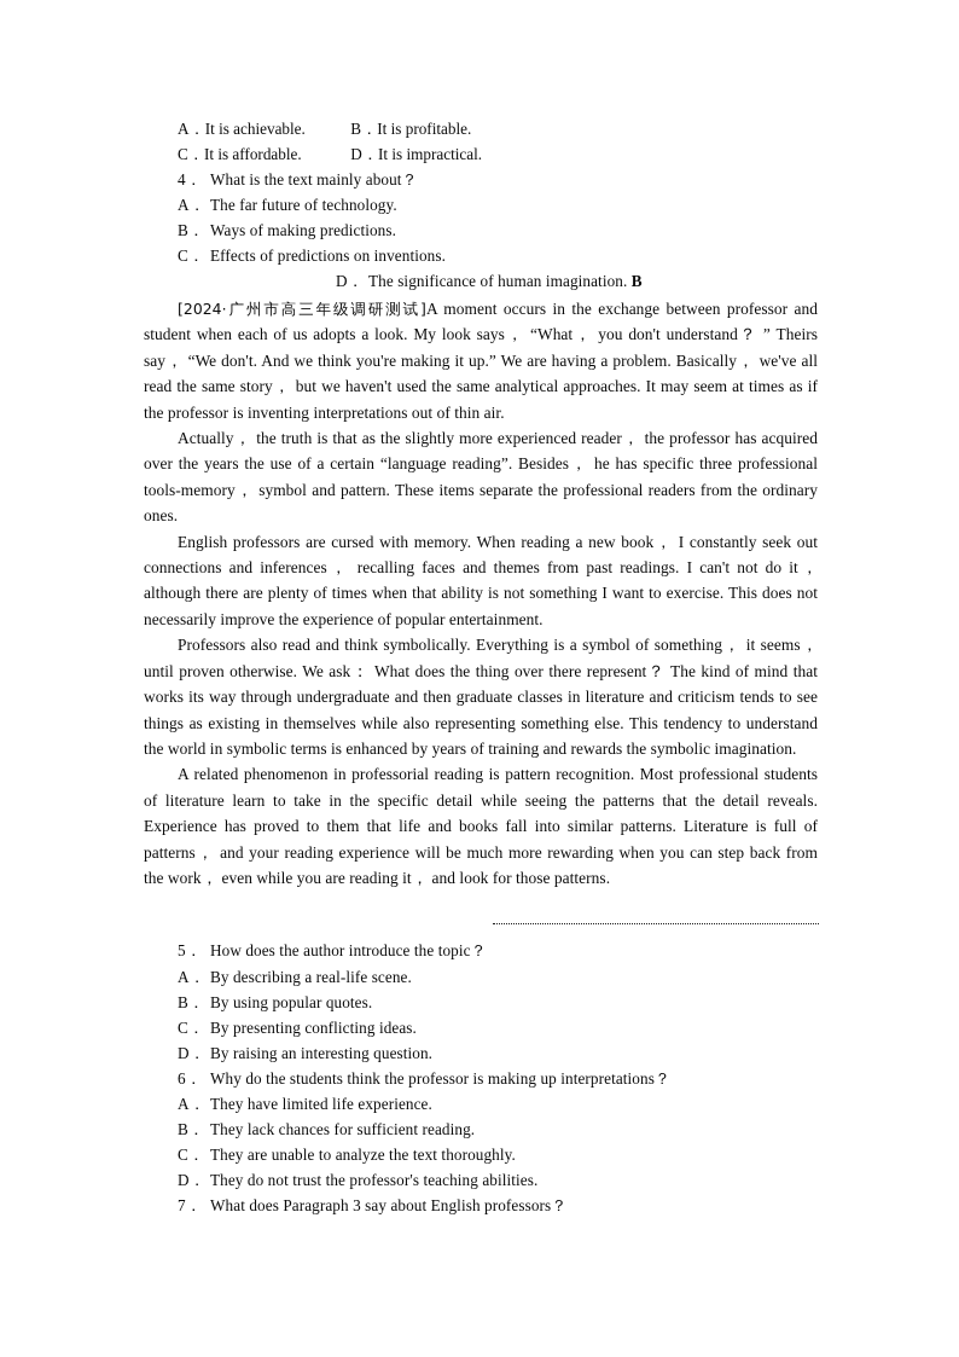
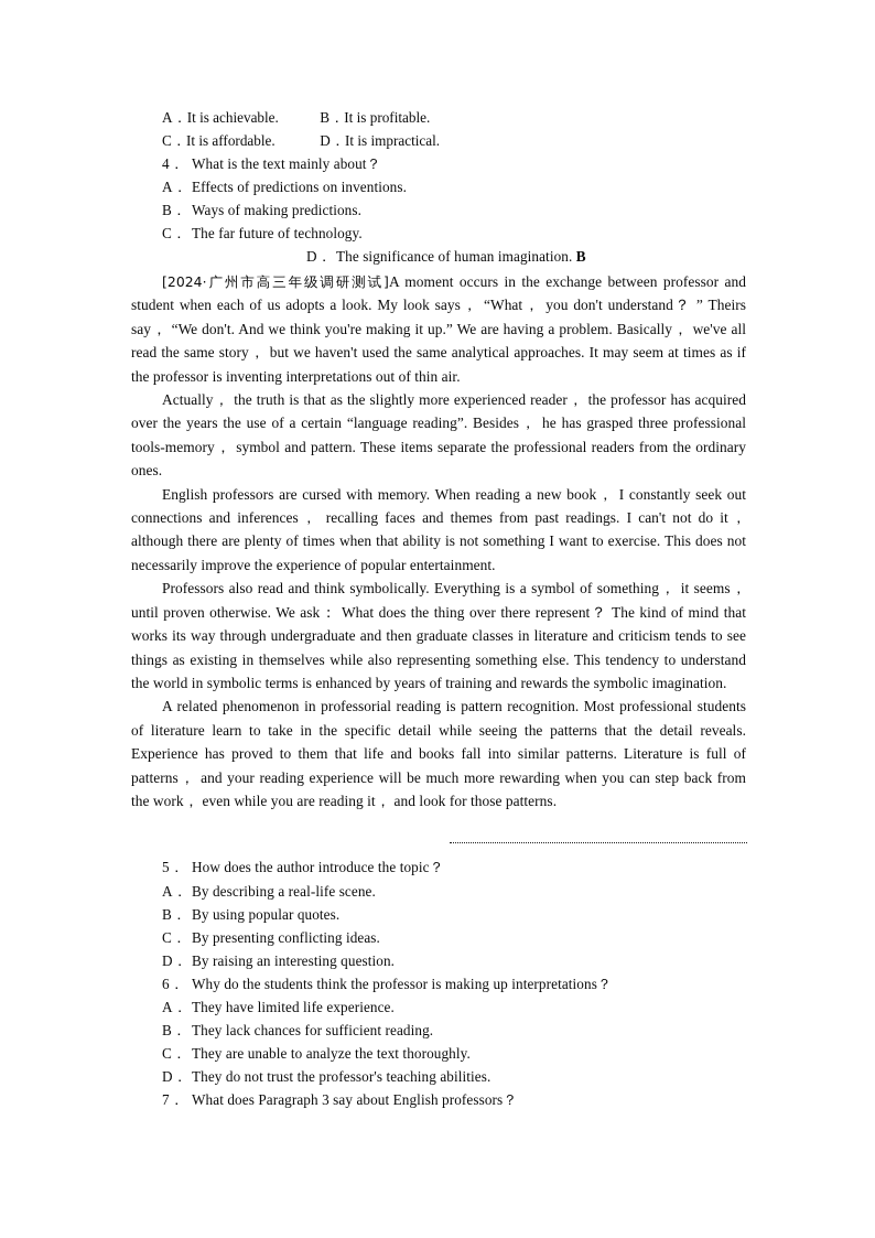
  A．It is achievable. B．It is profitable.
  C．It is affordable. D．It is impractical.
  4． What is the text mainly about？
- A． The far future of technology.
+ A． Effects of predictions on inventions.
  B． Ways of making predictions.
- C． Effects of predictions on inventions.
+ C． The far future of technology.
  D． The significance of human imagination. B
  [2024·广州市高三年级调研测试]A moment occurs in the exchange between professor and student when each of us adopts a look. My look says， “What， you don't understand？ ” Theirs say， “We don't. And we think you're making it up.” We are having a problem. Basically， we've all read the same story， but we haven't used the same analytical approaches. It may seem at times as if the professor is inventing interpretations out of thin air.
- Actually， the truth is that as the slightly more experienced reader， the professor has acquired over the years the use of a certain “language reading”. Besides， he has specific three professional tools-memory， symbol and pattern. These items separate the professional readers from the ordinary ones.
+ Actually， the truth is that as the slightly more experienced reader， the professor has acquired over the years the use of a certain “language reading”. Besides， he has grasped three professional tools-memory， symbol and pattern. These items separate the professional readers from the ordinary ones.
  English professors are cursed with memory. When reading a new book， I constantly seek out connections and inferences， recalling faces and themes from past readings. I can't not do it， although there are plenty of times when that ability is not something I want to exercise. This does not necessarily improve the experience of popular entertainment.
  Professors also read and think symbolically. Everything is a symbol of something， it seems， until proven otherwise. We ask： What does the thing over there represent？ The kind of mind that works its way through undergraduate and then graduate classes in literature and criticism tends to see things as existing in themselves while also representing something else. This tendency to understand the world in symbolic terms is enhanced by years of training and rewards the symbolic imagination.
  A related phenomenon in professorial reading is pattern recognition. Most professional students of literature learn to take in the specific detail while seeing the patterns that the detail reveals. Experience has proved to them that life and books fall into similar patterns. Literature is full of patterns， and your reading experience will be much more rewarding when you can step back from the work， even while you are reading it， and look for those patterns.
  5． How does the author introduce the topic？
  A． By describing a real-life scene.
  B． By using popular quotes.
  C． By presenting conflicting ideas.
  D． By raising an interesting question.
  6． Why do the students think the professor is making up interpretations？
  A． They have limited life experience.
  B． They lack chances for sufficient reading.
  C． They are unable to analyze the text thoroughly.
  D． They do not trust the professor's teaching abilities.
  7． What does Paragraph 3 say about English professors？
